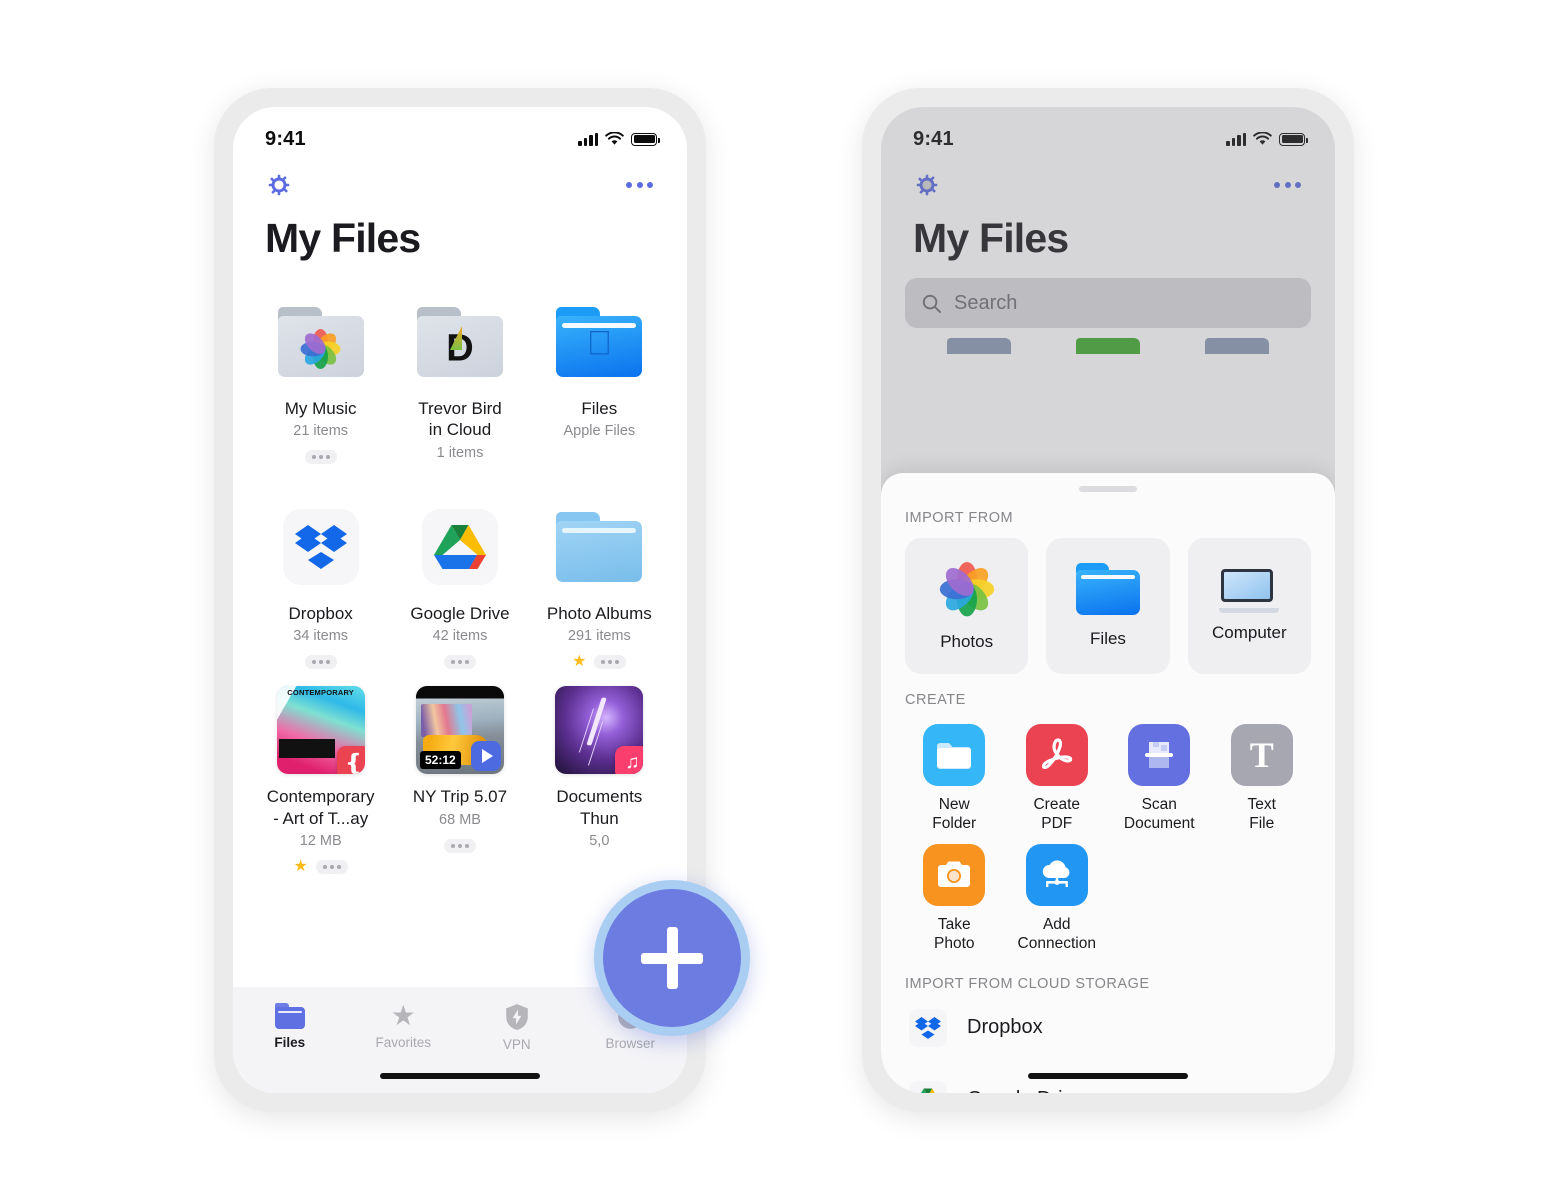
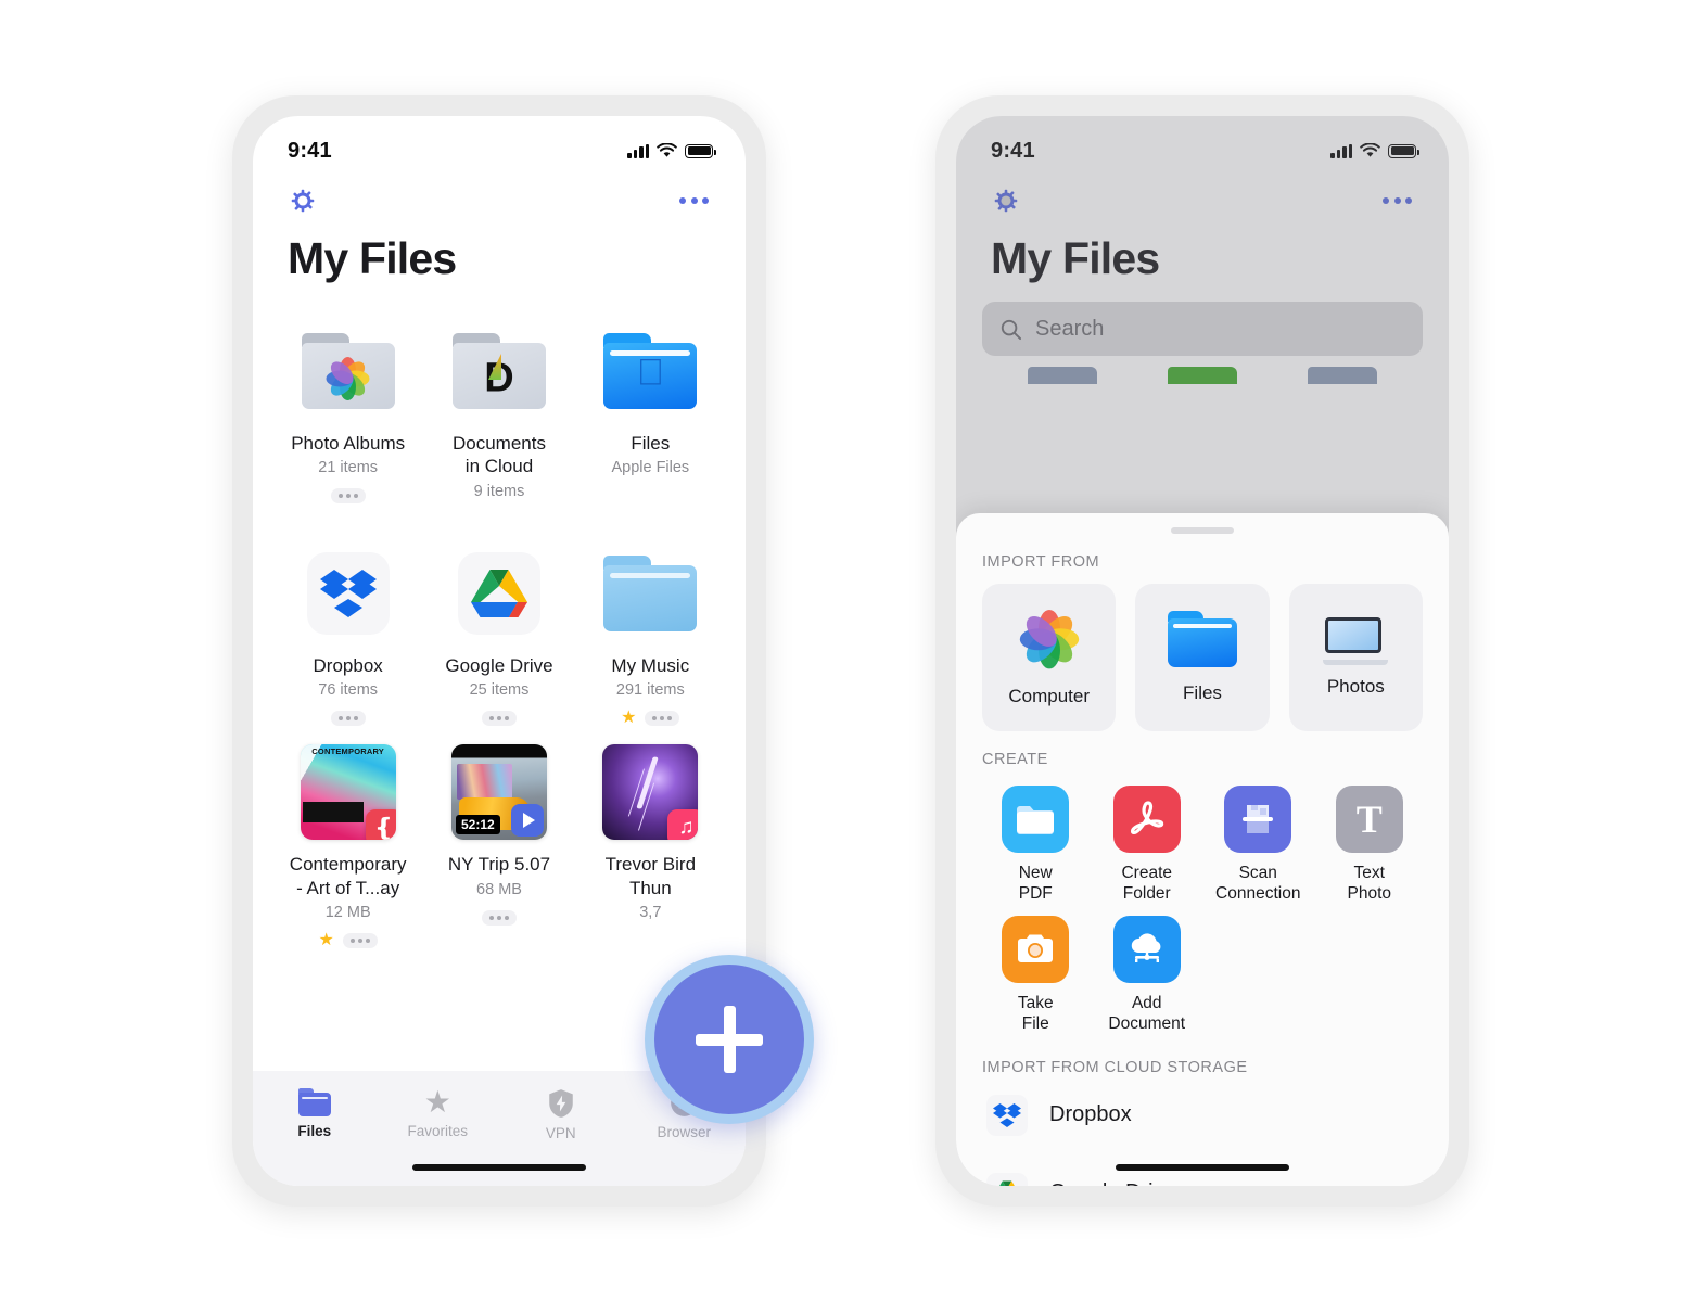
  9:41
  My Files
- My Music
+ Photo Albums
  21 items
- Trevor Bird
+ Documents
  in Cloud
- 1 items
+ 9 items
  
  Files
  Apple Files
  Dropbox
- 34 items
+ 76 items
  Google Drive
- 42 items
+ 25 items
- Photo Albums
+ My Music
  291 items
  ★
  CONTEMPORARY
  ❴
  Contemporary
  - Art of T...ay
  12 MB
  ★
  52:12
  NY Trip 5.07
  68 MB
  ♫
- Documents
+ Trevor Bird
  Thun
- 5,0
+ 3,7
  Files
  ★
  Favorites
  VPN
  Browser
  9:41
  My Files
  Search
  IMPORT FROM
- Photos
+ Computer
  Files
- Computer
+ Photos
  CREATE
  New
- Folder
+ PDF
  Create
- PDF
+ Folder
  Scan
- Document
+ Connection
  T
  Text
- File
+ Photo
  Take
- Photo
+ File
  Add
- Connection
+ Document
  IMPORT FROM CLOUD STORAGE
  Dropbox
